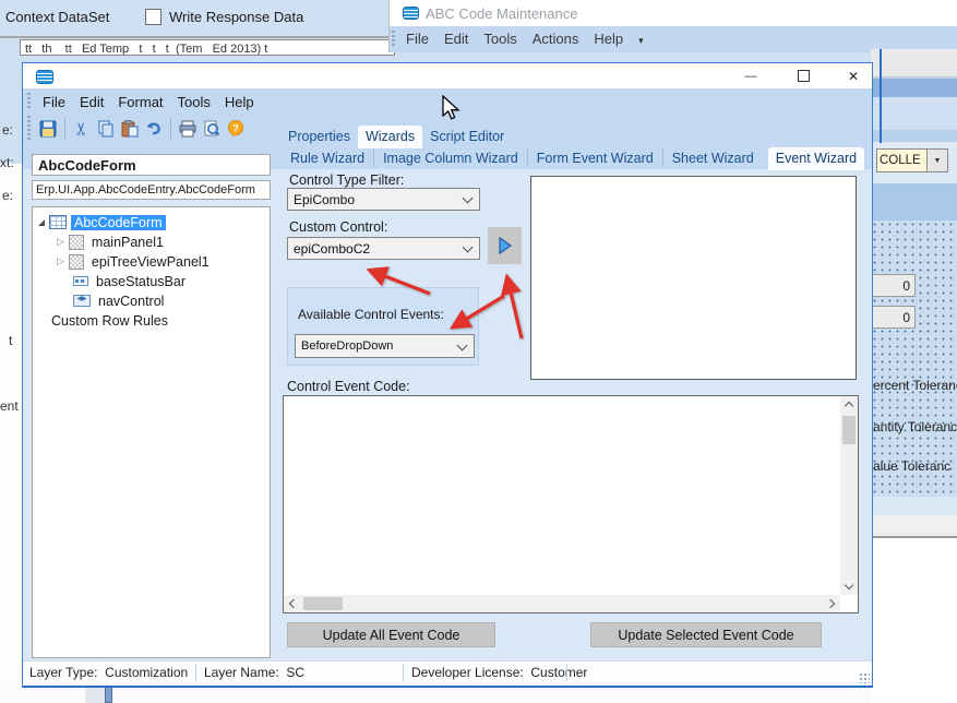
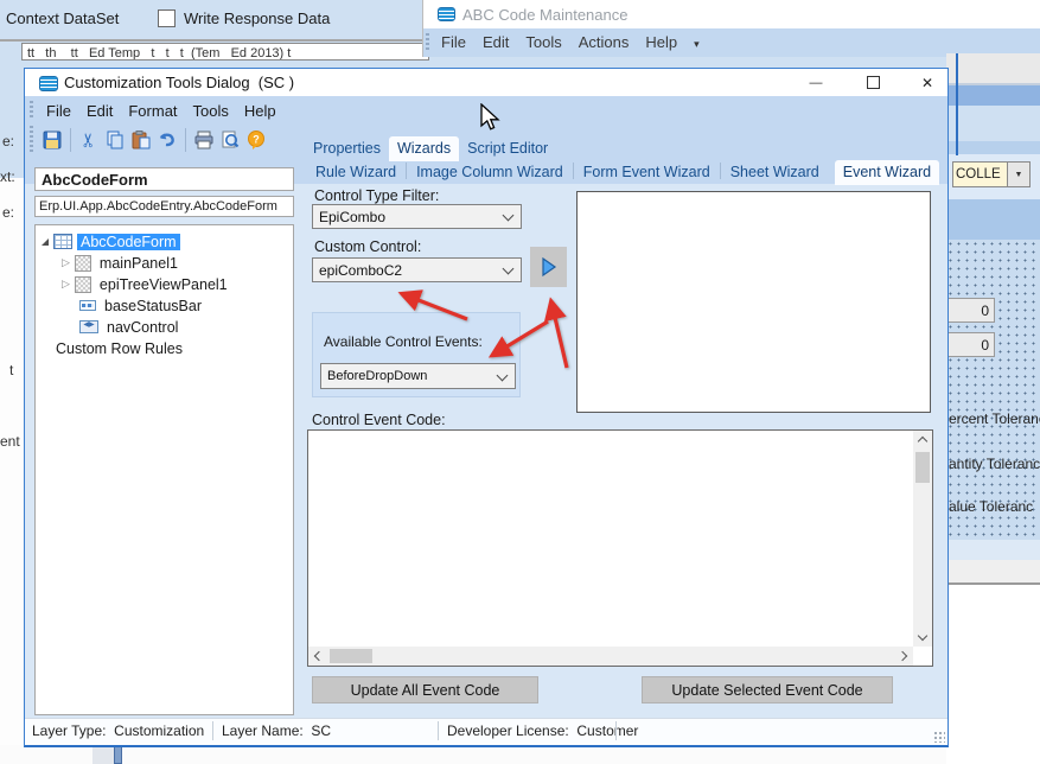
  Context DataSet
  Write Response Data
  tt th tt Ed Temp t t t (Tem Ed 2013) t
  e:
  xt:
  e:
  t
  ent
  ABC Code Maintenance
  File
  Edit
  Tools
  Actions
  Help
  ▾
  COLLE
  0
  0
  ercent Toleran
  antity Toleranc
  alue Toleranc
+ Customization Tools Dialog (SC )
  —
  ✕
  File
  Edit
  Format
  Tools
  Help
  ?
  Properties
  Wizards
  Script Editor
  Rule Wizard
  Image Column Wizard
  Form Event Wizard
  Sheet Wizard
  Event Wizard
  AbcCodeForm
  Erp.UI.App.AbcCodeEntry.AbcCodeForm
  AbcCodeForm
  ▷
  mainPanel1
  ▷
  epiTreeViewPanel1
  baseStatusBar
  navControl
  Custom Row Rules
  Control Type Filter:
  EpiCombo
  Custom Control:
  epiComboC2
  Available Control Events:
  BeforeDropDown
  Control Event Code:
  Update All Event Code
  Update Selected Event Code
  Layer Type: Customization
  Layer Name: SC
  Developer License: Customer
